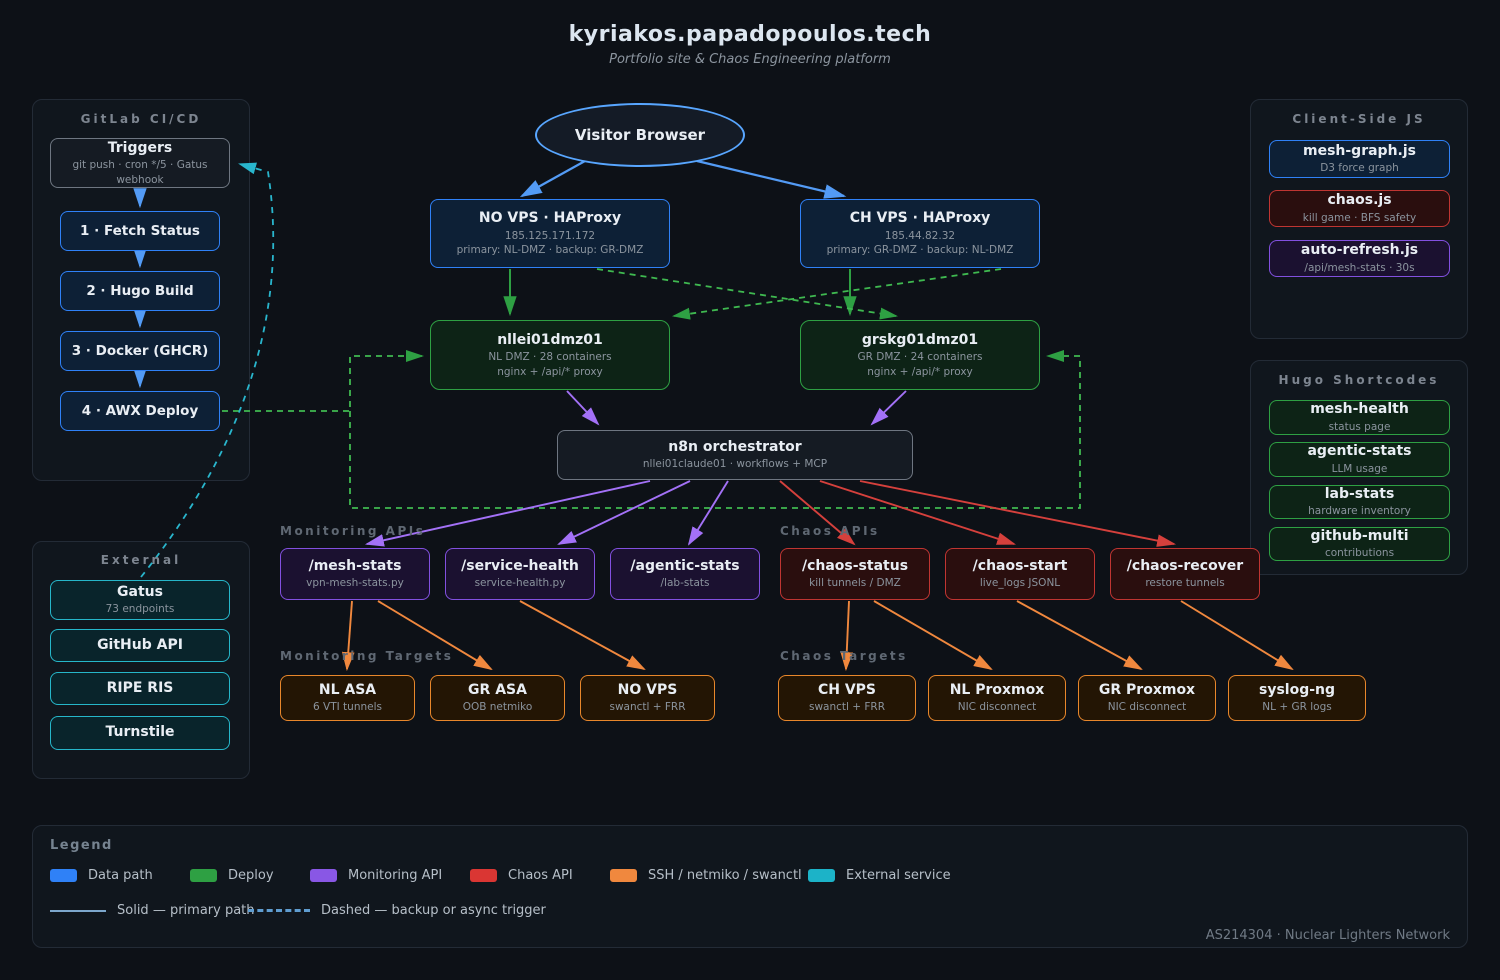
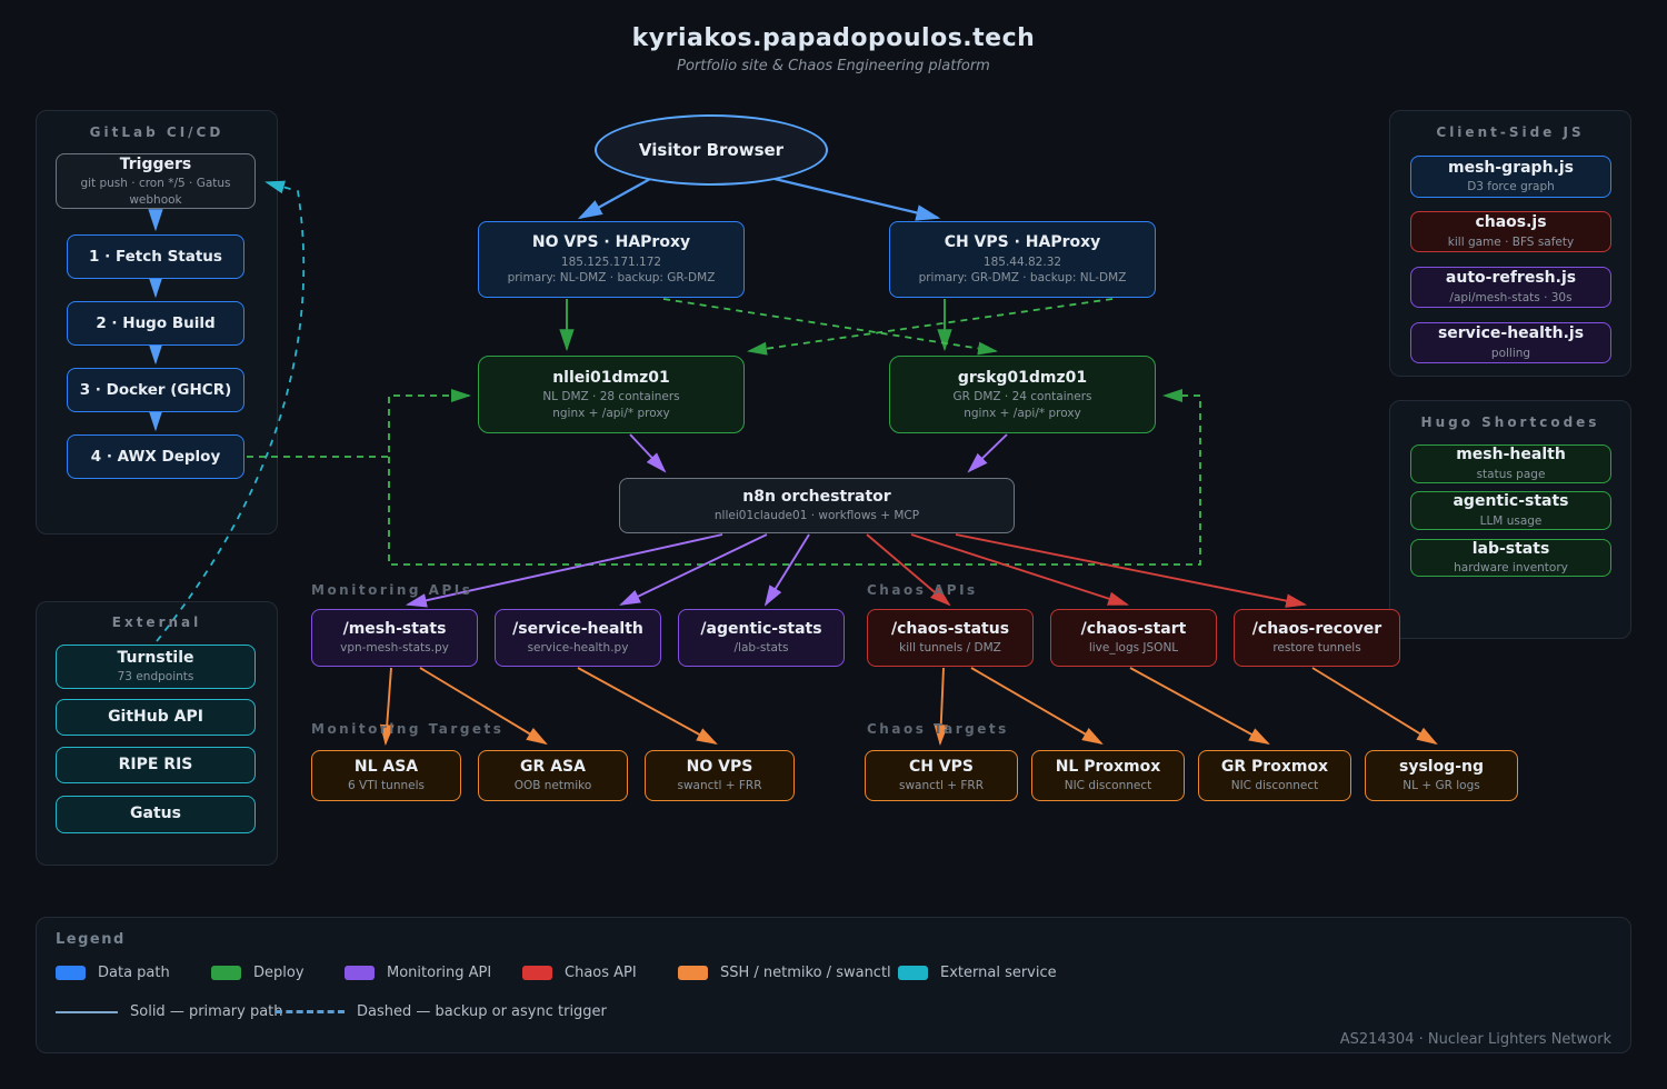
  kyriakos.papadopoulos.tech
  Portfolio site & Chaos Engineering platform
  GitLab CI/CD
  Triggers
  git push · cron */5 · Gatus webhook
  1 · Fetch Status
  2 · Hugo Build
  3 · Docker (GHCR)
  4 · AWX Deploy
  External
- Gatus
+ Turnstile
  73 endpoints
  GitHub API
  RIPE RIS
- Turnstile
+ Gatus
  Client-Side JS
  mesh-graph.js
  D3 force graph
  chaos.js
  kill game · BFS safety
  auto-refresh.js
  /api/mesh-stats · 30s
+ service-health.js
+ polling
  Hugo Shortcodes
  mesh-health
  status page
  agentic-stats
  LLM usage
  lab-stats
  hardware inventory
- github-multi
- contributions
  Visitor Browser
  NO VPS · HAProxy
  185.125.171.172
  primary: NL-DMZ · backup: GR-DMZ
  CH VPS · HAProxy
  185.44.82.32
  primary: GR-DMZ · backup: NL-DMZ
  nllei01dmz01
  NL DMZ · 28 containers
  nginx + /api/* proxy
  grskg01dmz01
  GR DMZ · 24 containers
  nginx + /api/* proxy
  n8n orchestrator
  nllei01claude01 · workflows + MCP
  Monitoring APIs
  /mesh-stats
  vpn-mesh-stats.py
  /service-health
  service-health.py
  /agentic-stats
  /lab-stats
  Chaos APIs
  /chaos-status
  kill tunnels / DMZ
  /chaos-start
  live_logs JSONL
  /chaos-recover
  restore tunnels
  Monitoring Targets
  NL ASA
  6 VTI tunnels
  GR ASA
  OOB netmiko
  NO VPS
  swanctl + FRR
  Chaos Targets
  CH VPS
  swanctl + FRR
  NL Proxmox
  NIC disconnect
  GR Proxmox
  NIC disconnect
  syslog-ng
  NL + GR logs
  Legend
  Data path
  Deploy
  Monitoring API
  Chaos API
  SSH / netmiko / swanctl
  External service
  Solid — primary path
  Dashed — backup or async trigger
  AS214304 · Nuclear Lighters Network
